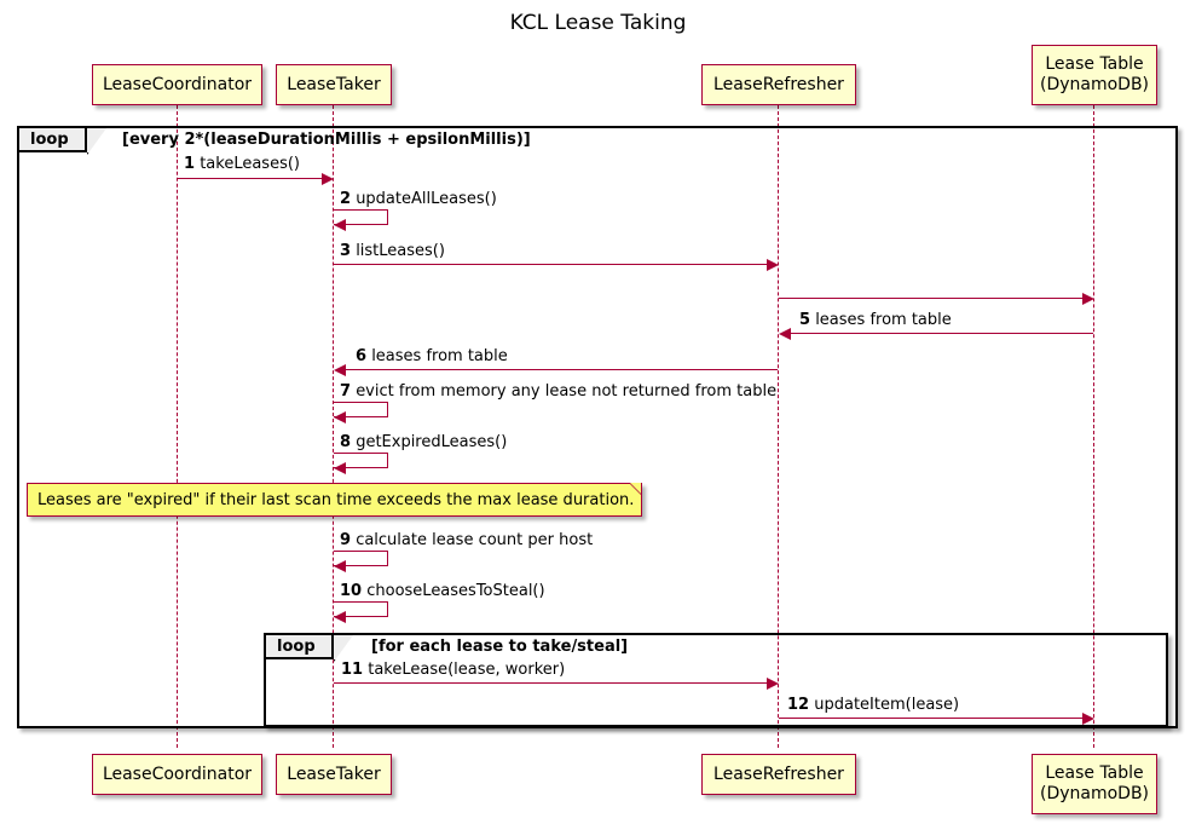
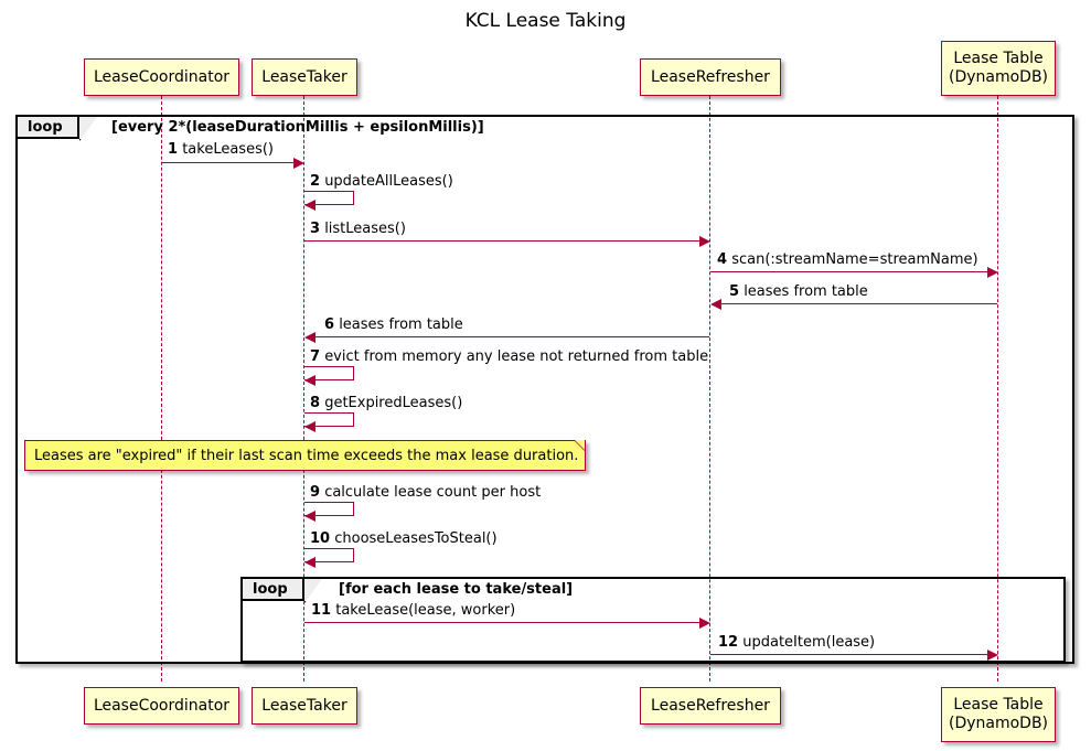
  KCL Lease Taking
  LeaseCoordinator
  LeaseTaker
  LeaseRefresher
  Lease Table
  (DynamoDB)
  loop
  [every 2*(leaseDurationMillis + epsilonMillis)]
  1 takeLeases()
  2 updateAllLeases()
  3 listLeases()
+ 4 scan(:streamName=streamName)
  5 leases from table
  6 leases from table
  7 evict from memory any lease not returned from table
  8 getExpiredLeases()
  Leases are "expired" if their last scan time exceeds the max lease duration.
  9 calculate lease count per host
  10 chooseLeasesToSteal()
  loop
  [for each lease to take/steal]
  11 takeLease(lease, worker)
  12 updateItem(lease)
  LeaseCoordinator
  LeaseTaker
  LeaseRefresher
  Lease Table
  (DynamoDB)
